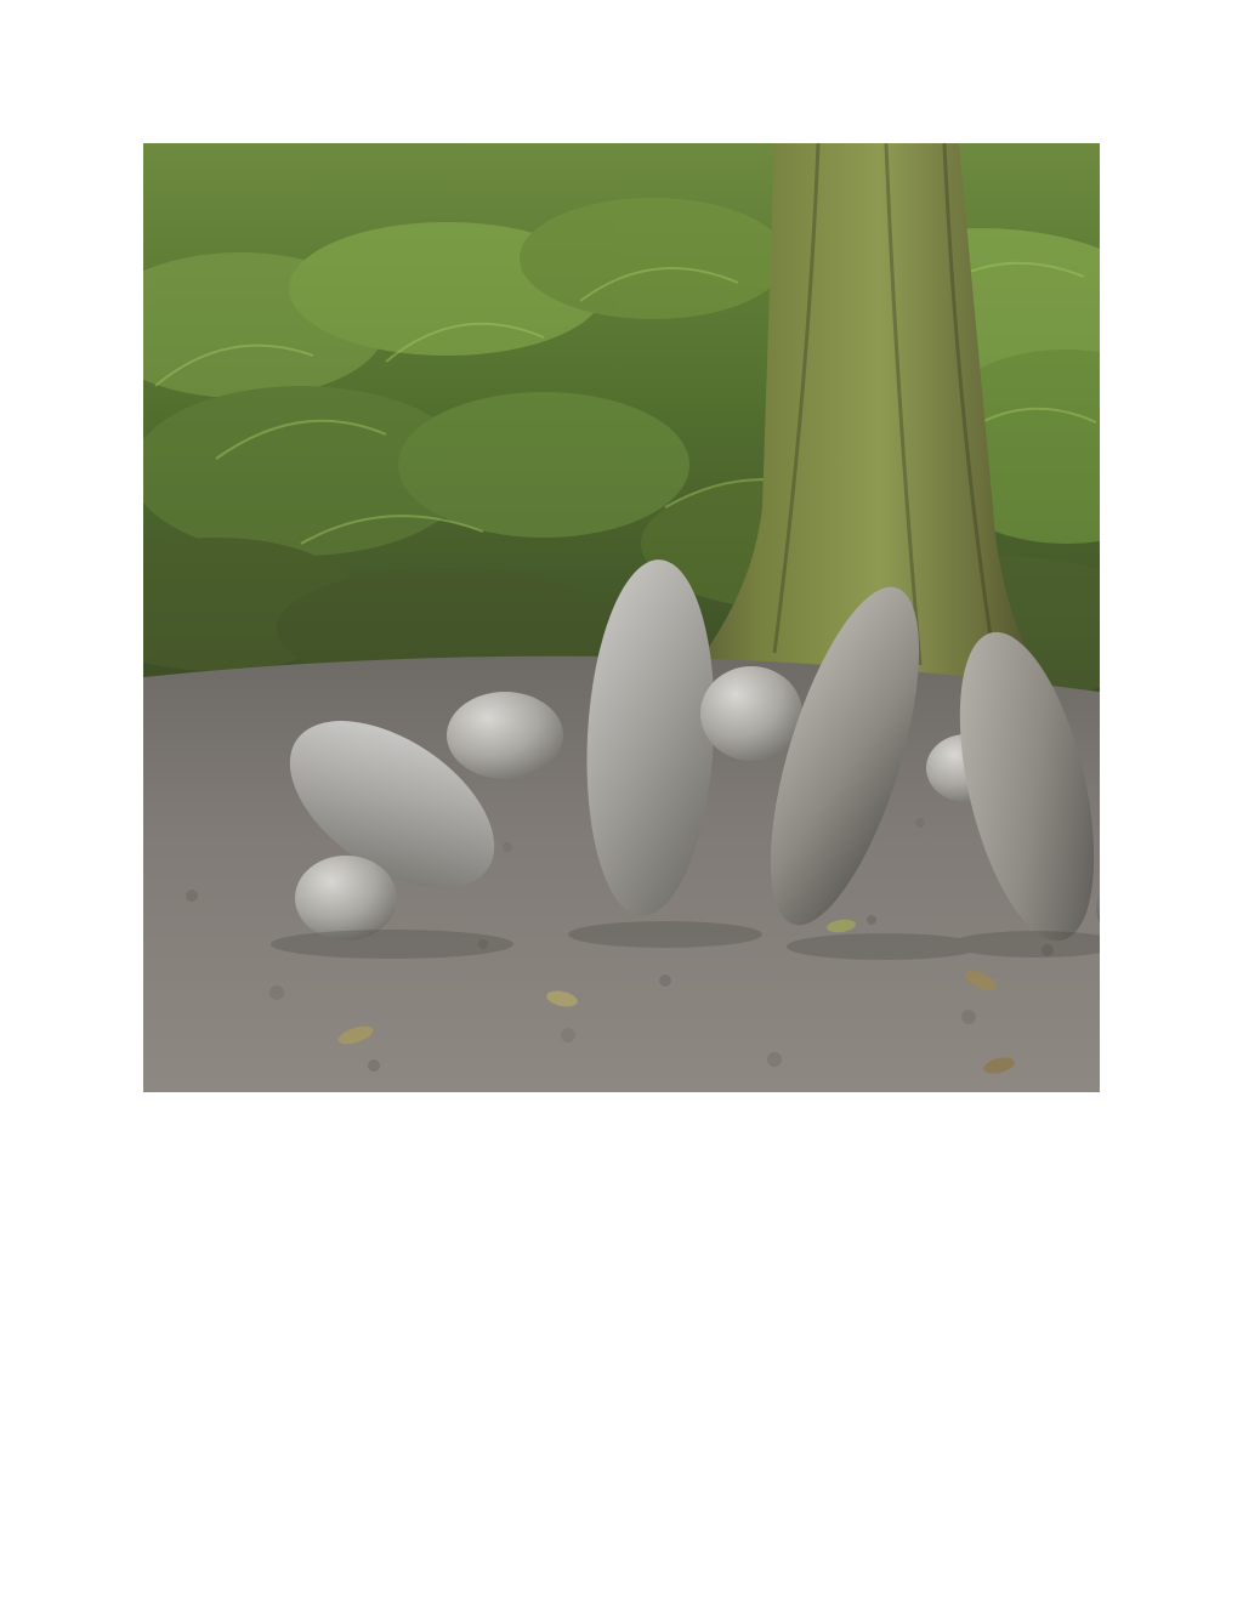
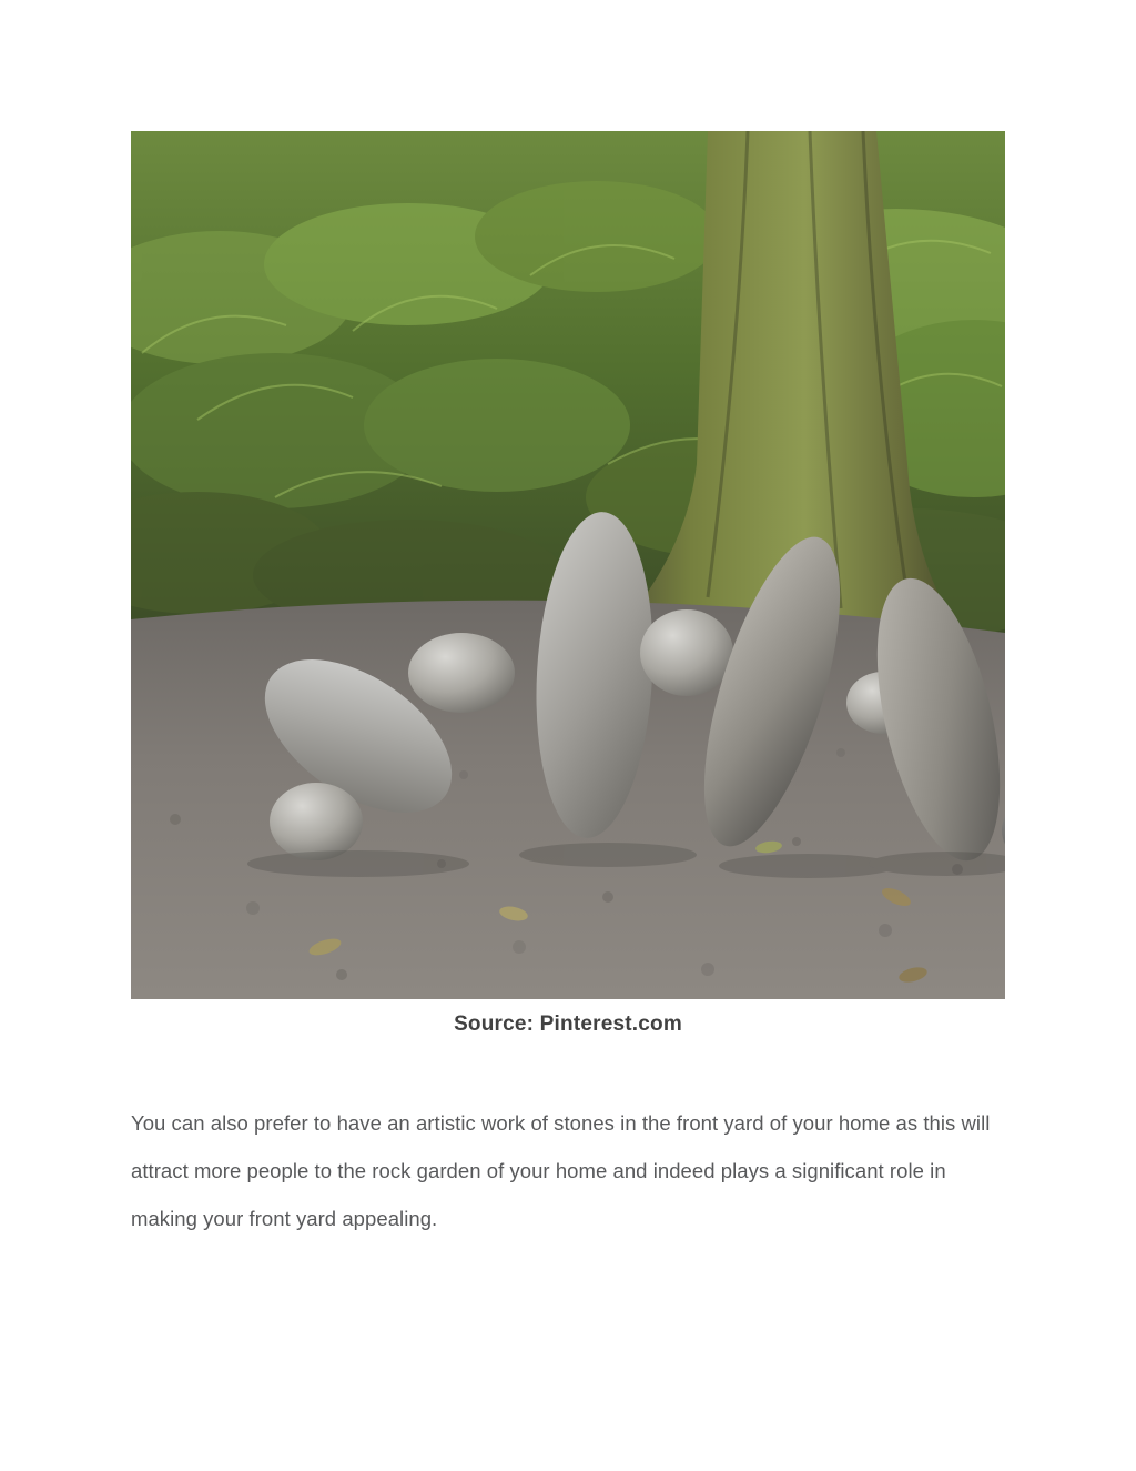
+ Source: Pinterest.com
+ You can also prefer to have an artistic work of stones in the front yard of your home as this will attract more people to the rock garden of your home and indeed plays a significant role in making your front yard appealing.
